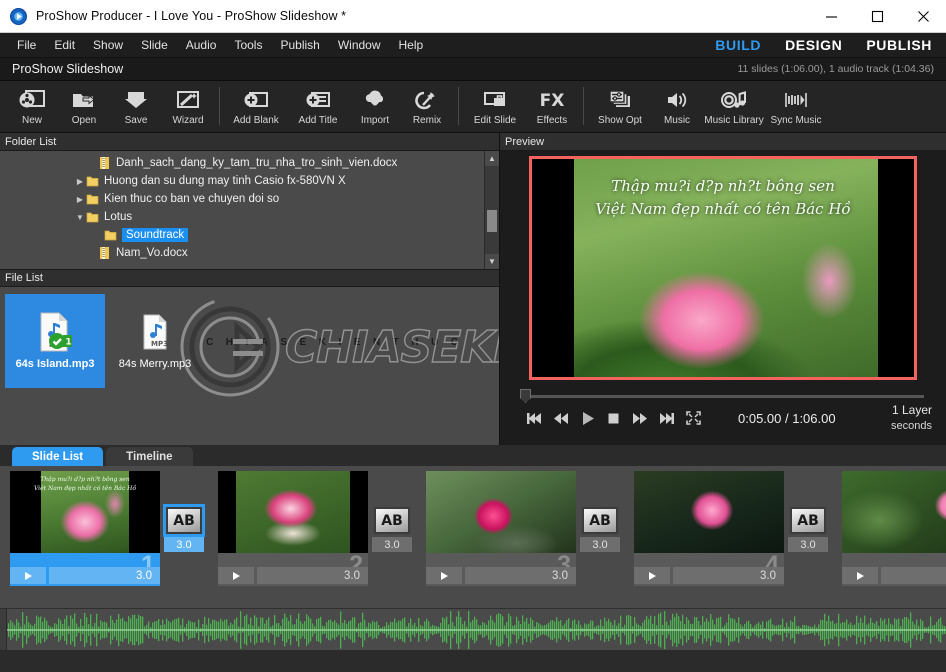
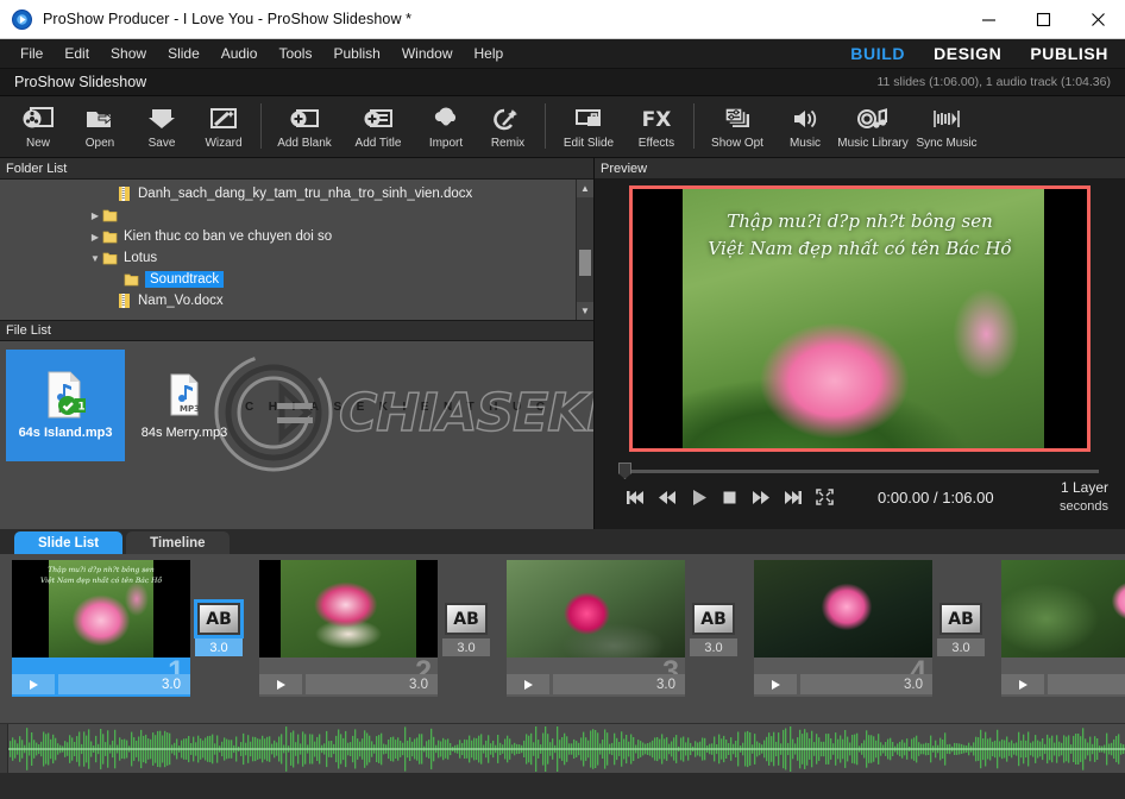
  ProShow Producer - I Love You - ProShow Slideshow *
  File
  Edit
  Show
  Slide
  Audio
  Tools
  Publish
  Window
  Help
  BUILD
  DESIGN
  PUBLISH
  ProShow Slideshow
  11 slides (1:06.00), 1 audio track (1:04.36)
  New
  Open
  Save
  Wizard
  Add Blank
  Add Title
  Import
  Remix
  Edit Slide
  FX
  Effects
  Show Opt
  Music
  Music Library
  Sync Music
  Folder List
  Danh_sach_dang_ky_tam_tru_nha_tro_sinh_vien.docx
  ▶
- Huong dan su dung may tinh Casio fx-580VN X
  ▶
  Kien thuc co ban ve chuyen doi so
  ▼
  Lotus
  Soundtrack
  Nam_Vo.docx
  ▲
  ▼
  File List
  CHIASEKIENTHUC
  1
  64s Island.mp3
  MP3
  84s Merry.mp3
  Preview
  Thập mu?i d?p nh?t bông sen
  Việt Nam đẹp nhất có tên Bác Hồ
- 0:05.00 / 1:06.00
+ 0:00.00 / 1:06.00
  1 Layer
  seconds
  Slide List
  Timeline
  1
  3.0
  AB
  3.0
  2
  3.0
  AB
  3.0
  3
  3.0
  AB
  3.0
  4
  3.0
  AB
  3.0
